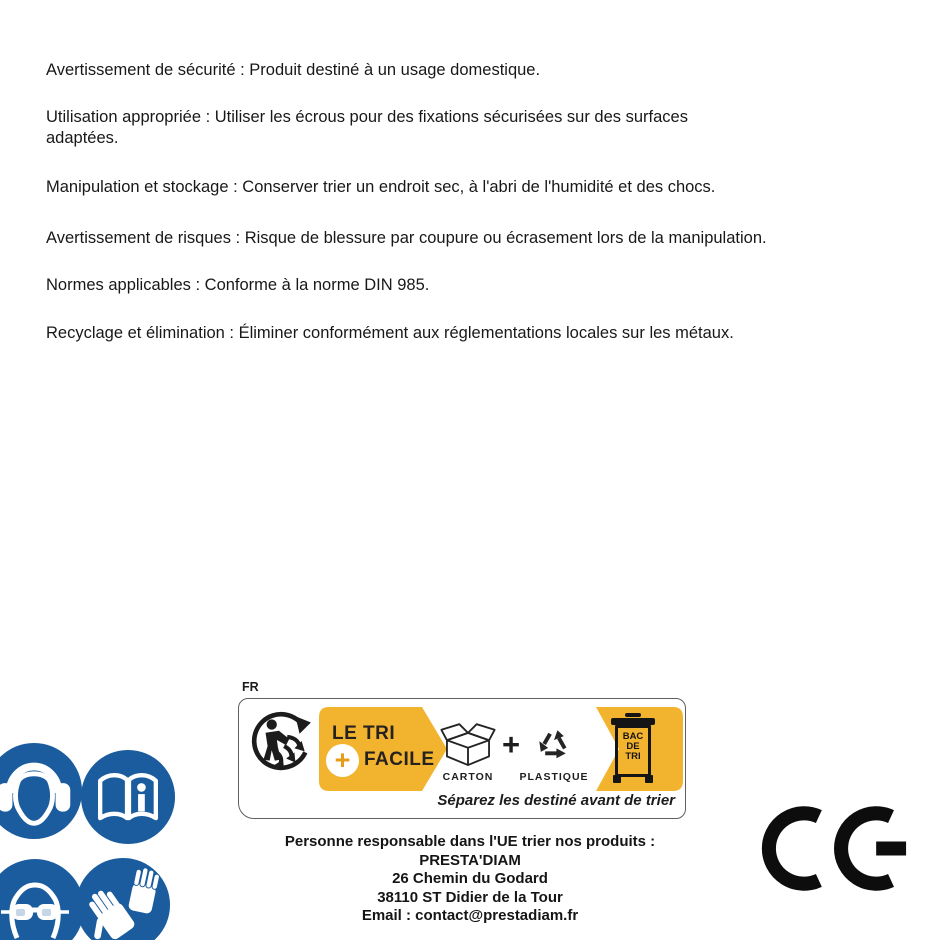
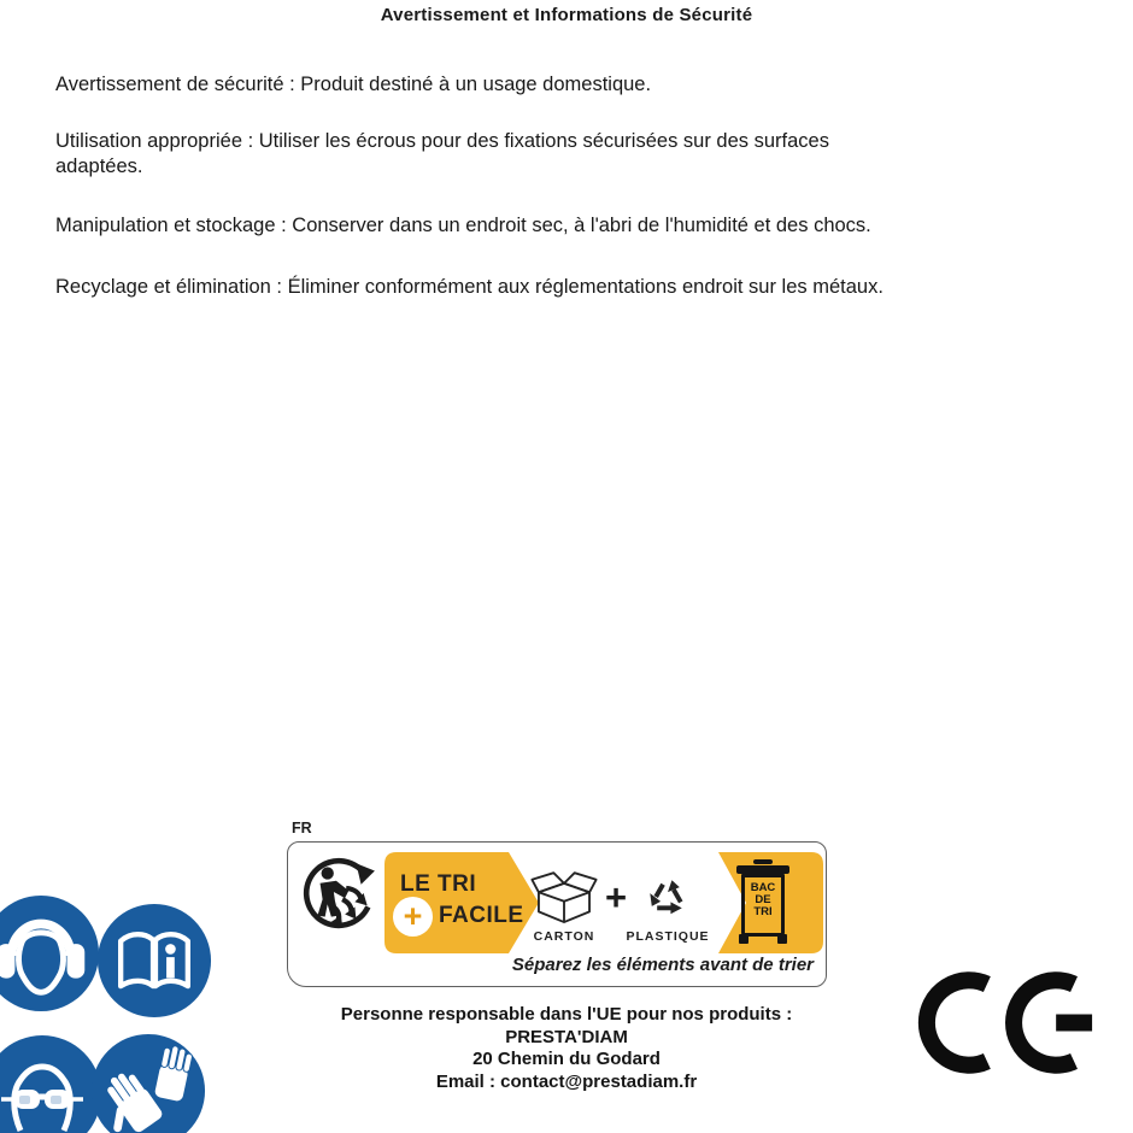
+ Avertissement et Informations de Sécurité
  Avertissement de sécurité : Produit destiné à un usage domestique.
  Utilisation appropriée : Utiliser les écrous pour des fixations sécurisées sur des surfaces
  adaptées.
- Manipulation et stockage : Conserver trier un endroit sec, à l'abri de l'humidité et des chocs.
+ Manipulation et stockage : Conserver dans un endroit sec, à l'abri de l'humidité et des chocs.
- Avertissement de risques : Risque de blessure par coupure ou écrasement lors de la manipulation.
- Normes applicables : Conforme à la norme DIN 985.
- Recyclage et élimination : Éliminer conformément aux réglementations locales sur les métaux.
+ Recyclage et élimination : Éliminer conformément aux réglementations endroit sur les métaux.
  FR
  LE TRI
  +
  FACILE
  CARTON
  +
  PLASTIQUE
  BAC
  DE
  TRI
- Séparez les destiné avant de trier
+ Séparez les éléments avant de trier
- Personne responsable dans l'UE trier nos produits :
+ Personne responsable dans l'UE pour nos produits :
  PRESTA'DIAM
- 26 Chemin du Godard
+ 20 Chemin du Godard
- 38110 ST Didier de la Tour
  Email : contact@prestadiam.fr
